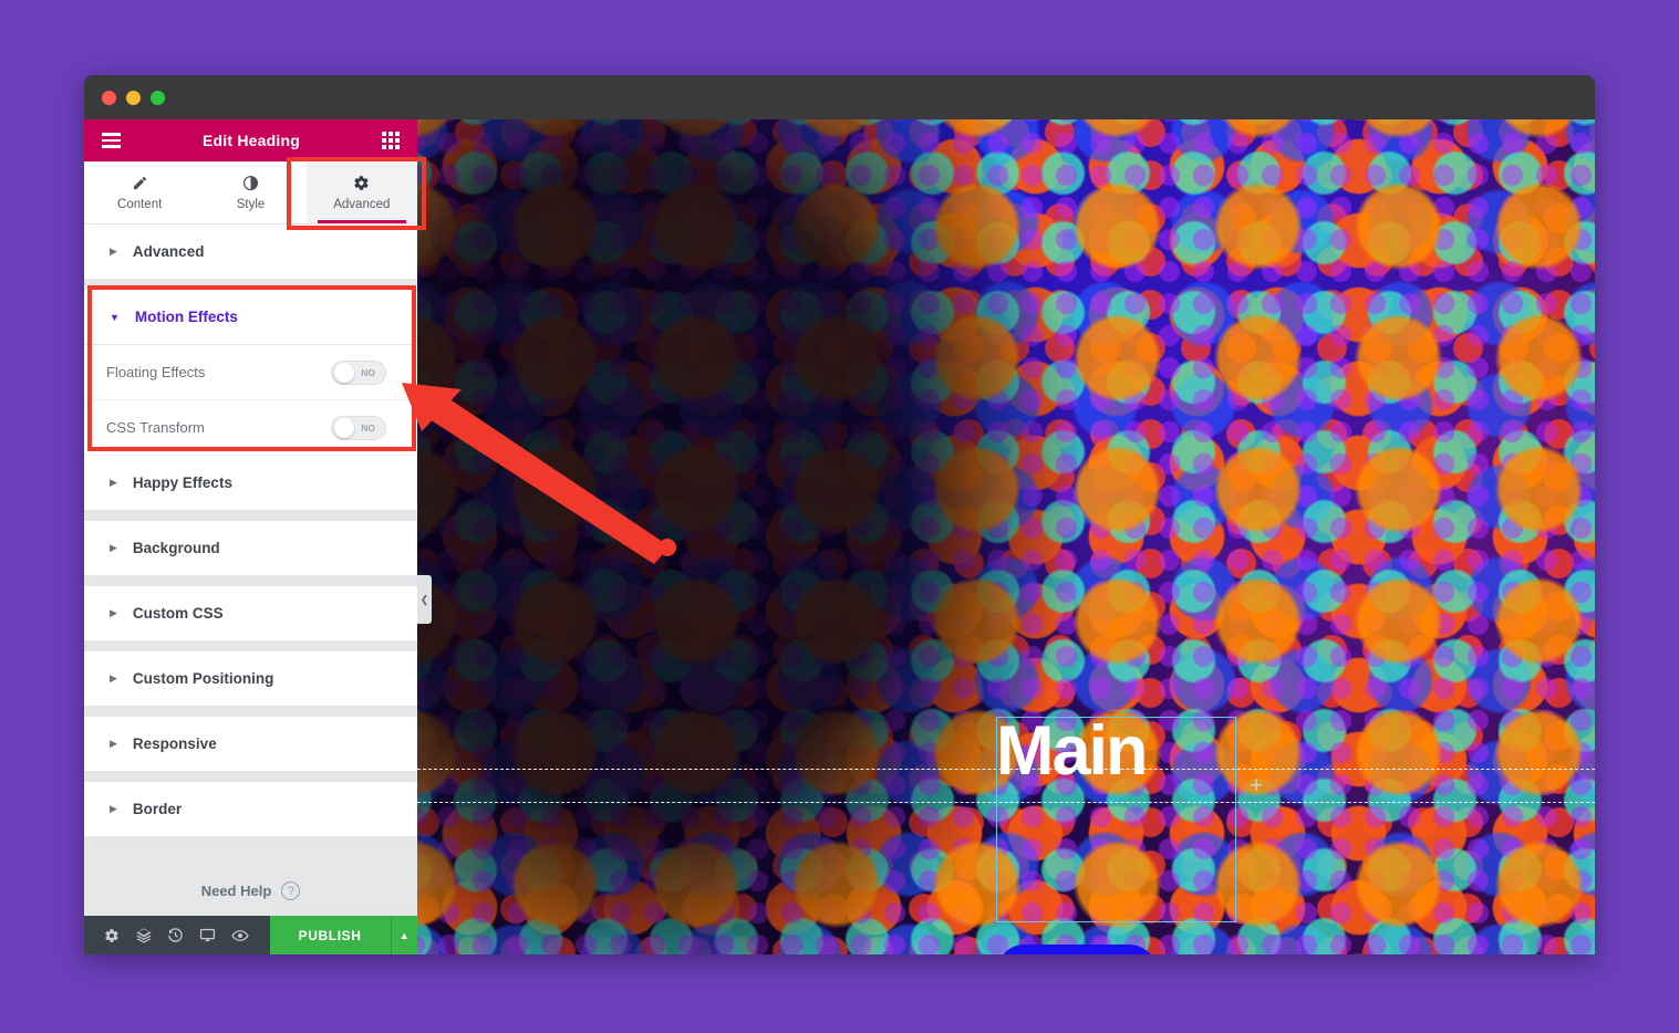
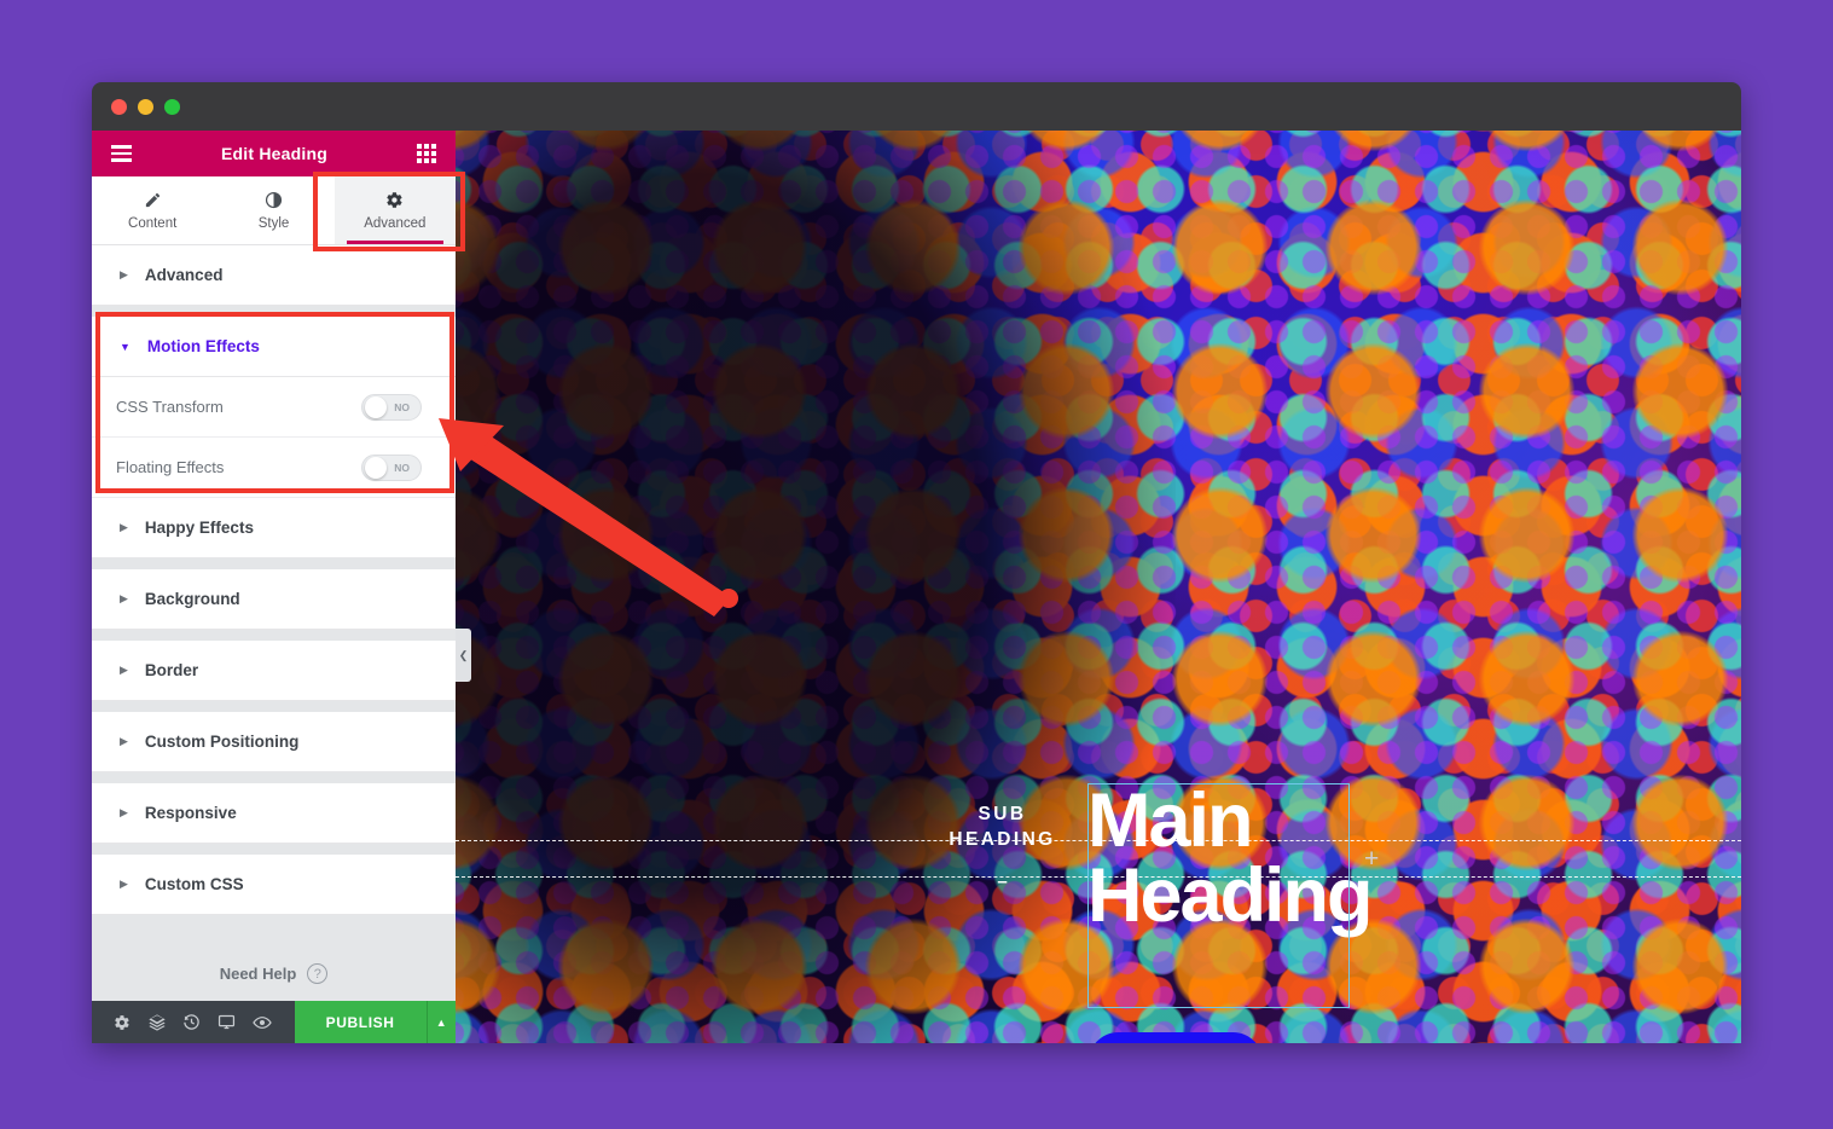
  Edit Heading
  Content
  Style
  Advanced
  ▶
  Advanced
  ▼
  Motion Effects
- Floating Effects
+ CSS Transform
  NO
- CSS Transform
+ Floating Effects
  NO
  ▶
  Happy Effects
  ▶
  Background
  ▶
- Custom CSS
+ Border
  ▶
  Custom Positioning
  ▶
  Responsive
  ▶
- Border
+ Custom CSS
  Need Help
  ?
  PUBLISH
  ▲
  ❮
  +
+ SUB
+ HEADING
+ –
  Main
+ Heading
